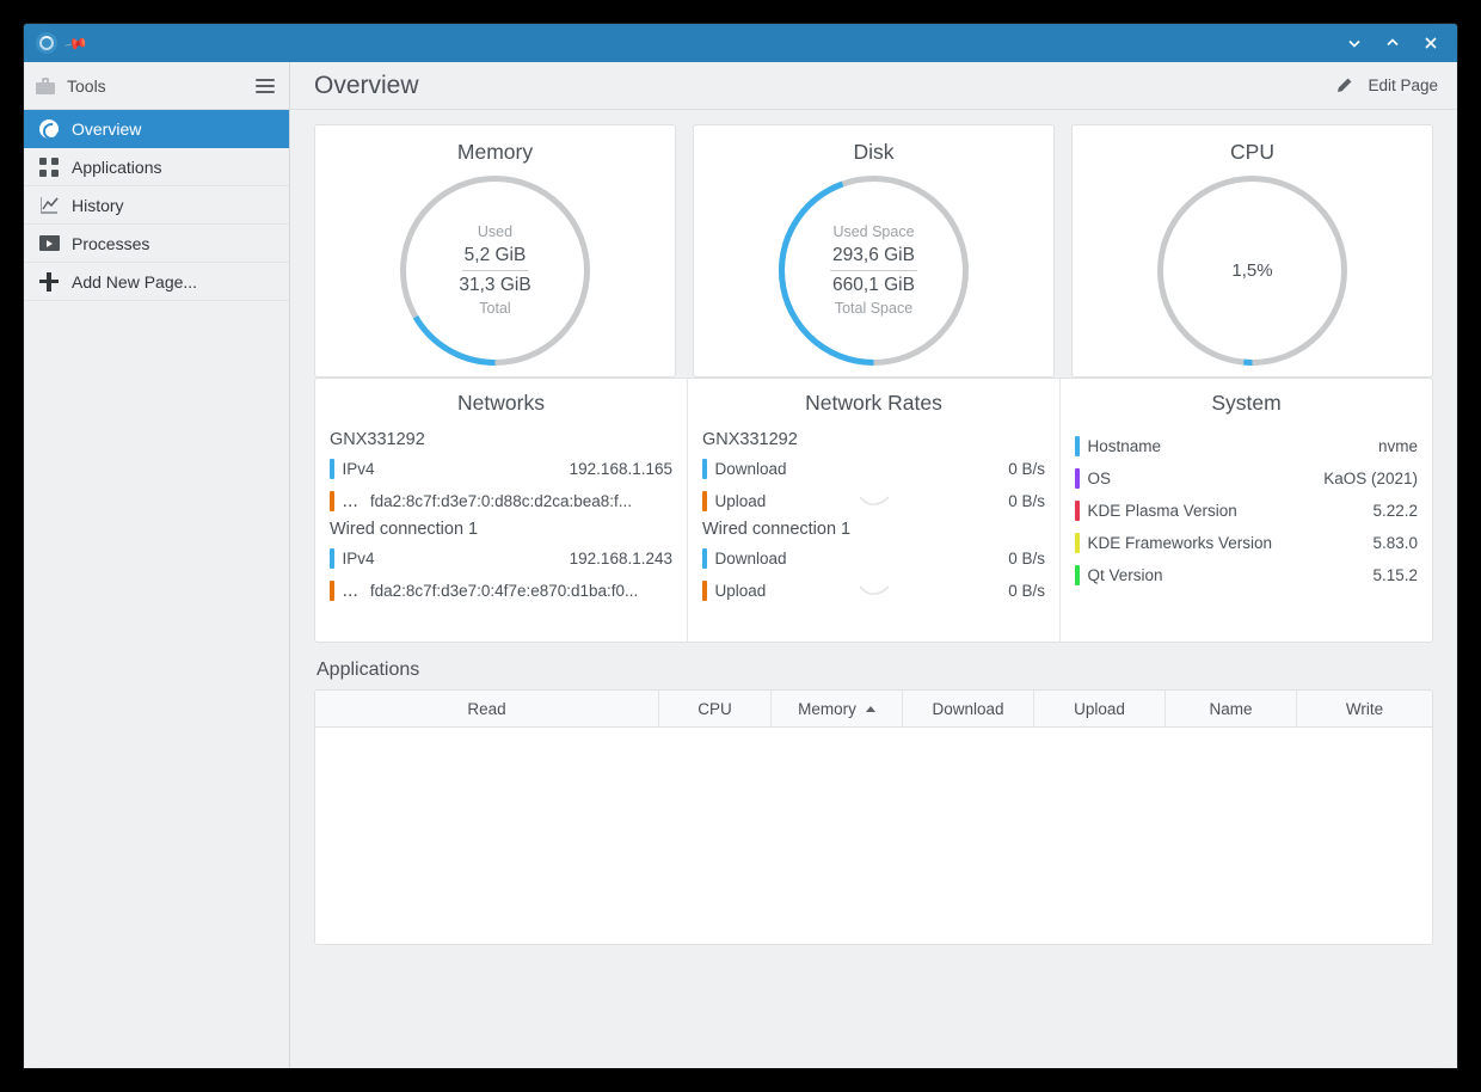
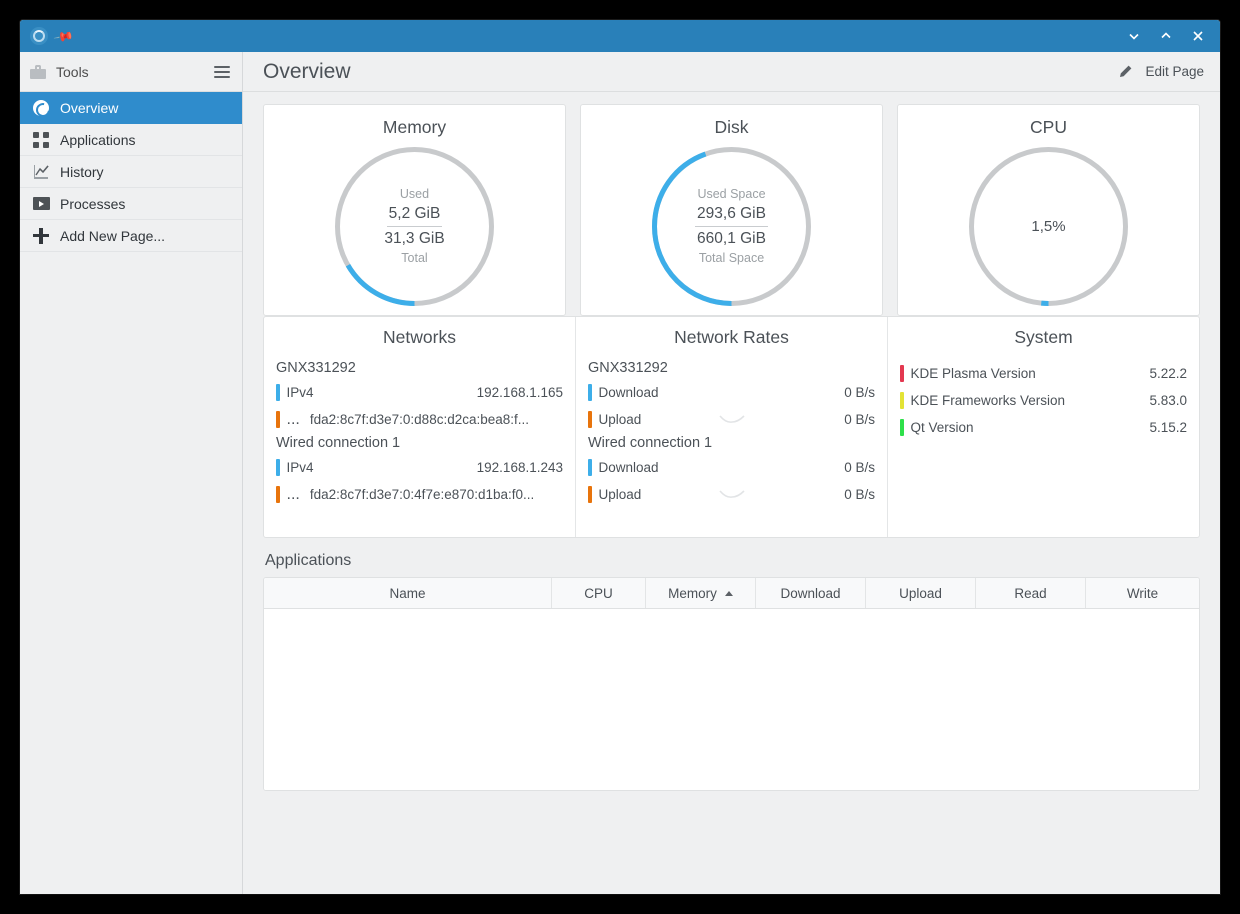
  Tools
  Overview
  Applications
  History
  Processes
  Add New Page...
  Overview
  Edit Page
  Memory
  Used
  5,2 GiB
  31,3 GiB
  Total
  Disk
  Used Space
  293,6 GiB
  660,1 GiB
  Total Space
  CPU
  1,5%
  Networks
  GNX331292
  IPv4
  192.168.1.165
  ...
  fda2:8c7f:d3e7:0:d88c:d2ca:bea8:f...
  Wired connection 1
  IPv4
  192.168.1.243
  ...
  fda2:8c7f:d3e7:0:4f7e:e870:d1ba:f0...
  Network Rates
  GNX331292
  Download
  0 B/s
  Upload
  0 B/s
  Wired connection 1
  Download
  0 B/s
  Upload
  0 B/s
  System
- Hostname
- nvme
- OS
- KaOS (2021)
  KDE Plasma Version
  5.22.2
  KDE Frameworks Version
  5.83.0
  Qt Version
  5.15.2
  Applications
- Read
+ Name
  CPU
  Memory
  Download
  Upload
- Name
+ Read
  Write
